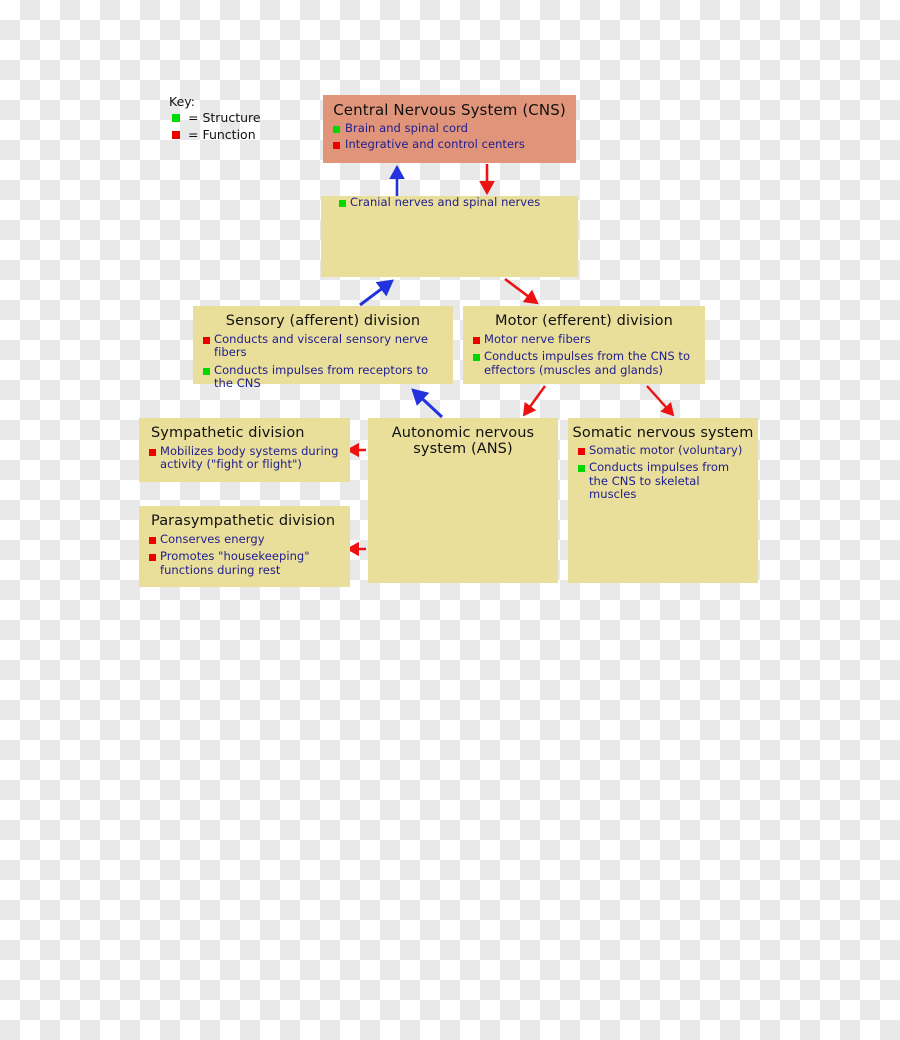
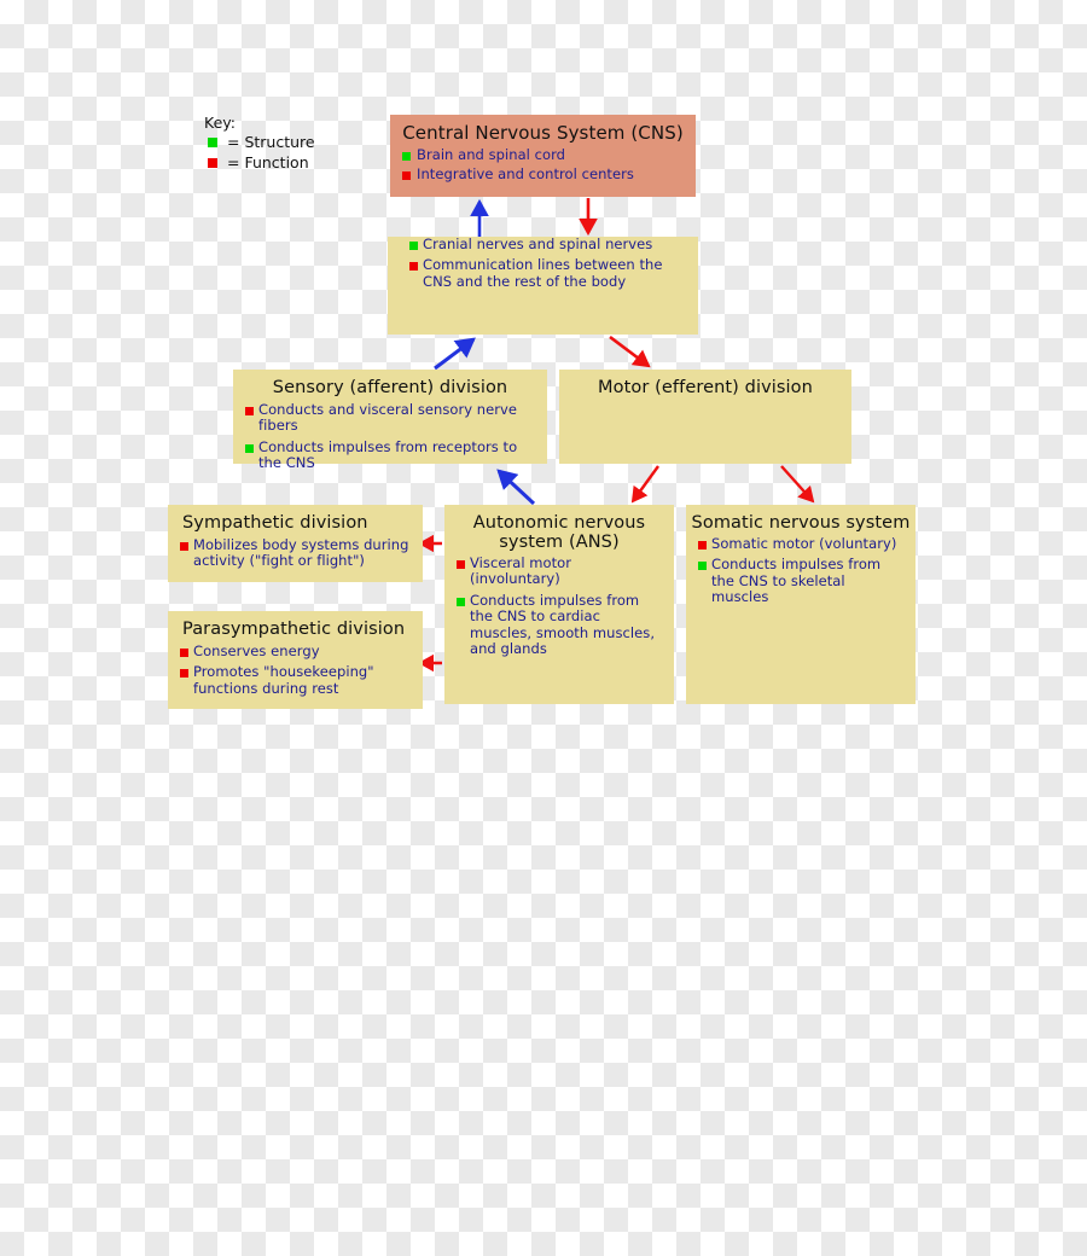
  Key:
  = Structure
  = Function
  Central Nervous System (CNS)
  Brain and spinal cord
  Integrative and control centers
  Cranial nerves and spinal nerves
+ Communication lines between the CNS and the rest of the body
  Sensory (afferent) division
  Conducts and visceral sensory nerve fibers
  Conducts impulses from receptors to the CNS
  Motor (efferent) division
- Motor nerve fibers
- Conducts impulses from the CNS to effectors (muscles and glands)
  Sympathetic division
  Mobilizes body systems during activity ("fight or flight")
  Parasympathetic division
  Conserves energy
  Promotes "housekeeping" functions during rest
  Autonomic nervous system (ANS)
+ Visceral motor (involuntary)
+ Conducts impulses from the CNS to cardiac muscles, smooth muscles, and glands
  Somatic nervous system
  Somatic motor (voluntary)
  Conducts impulses from the CNS to skeletal muscles
